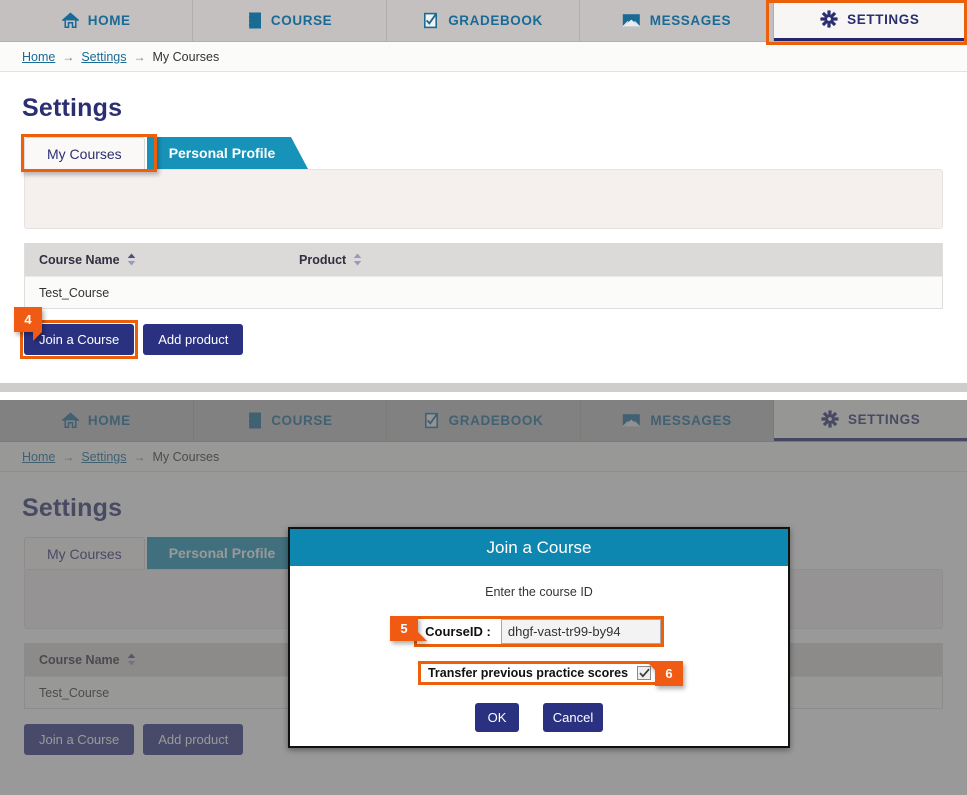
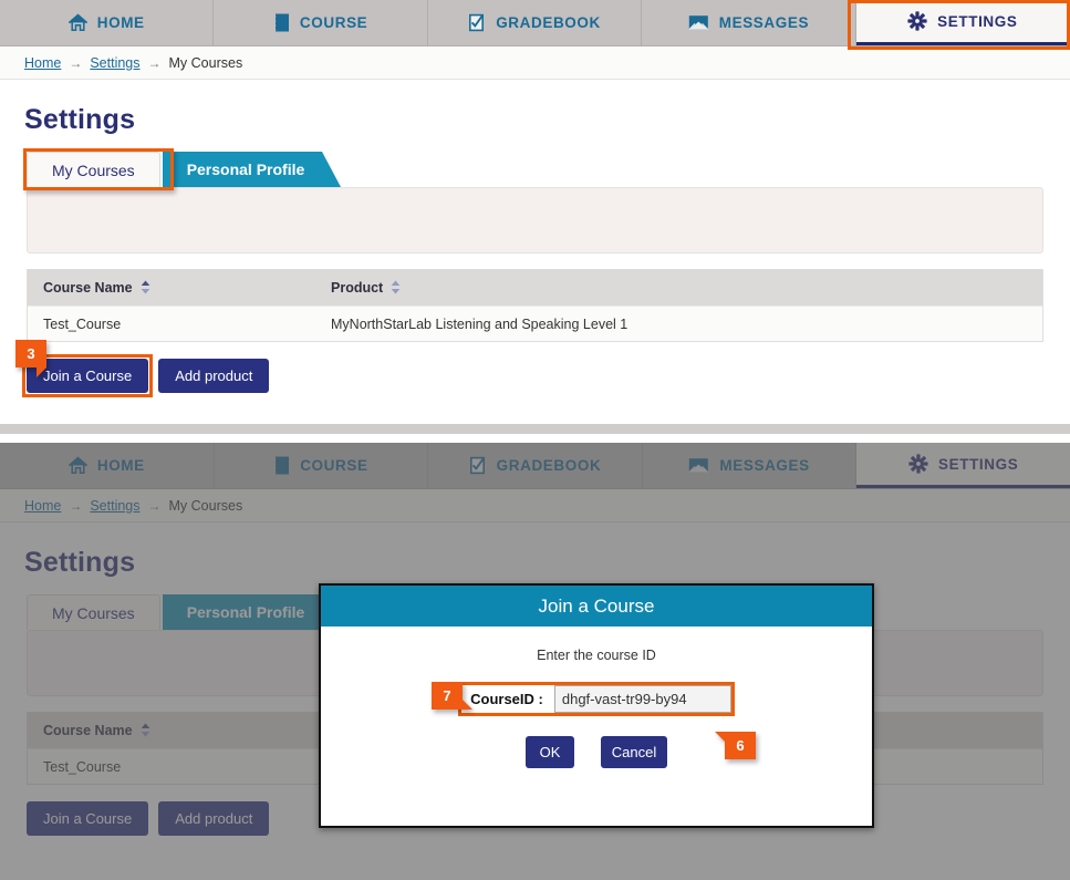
  HOME
  COURSE
  GRADEBOOK
  MESSAGES
  SETTINGS
  Home
  →
  Settings
  →
  My Courses
  Settings
  My Courses
  Personal Profile
  Course Name
  Product
  Test_Course
+ MyNorthStarLab Listening and Speaking Level 1
  Join a Course
  Add product
- 4
+ 3
  HOME
  COURSE
  GRADEBOOK
  MESSAGES
  SETTINGS
  Home
  →
  Settings
  →
  My Courses
  Settings
  My Courses
  Personal Profile
  Course Name
  Test_Course
  Join a Course
  Add product
  Join a Course
  Enter the course ID
  CourseID :
  dhgf-vast-tr99-by94
- Transfer previous practice scores
  OK
  Cancel
- 5
+ 7
  6
